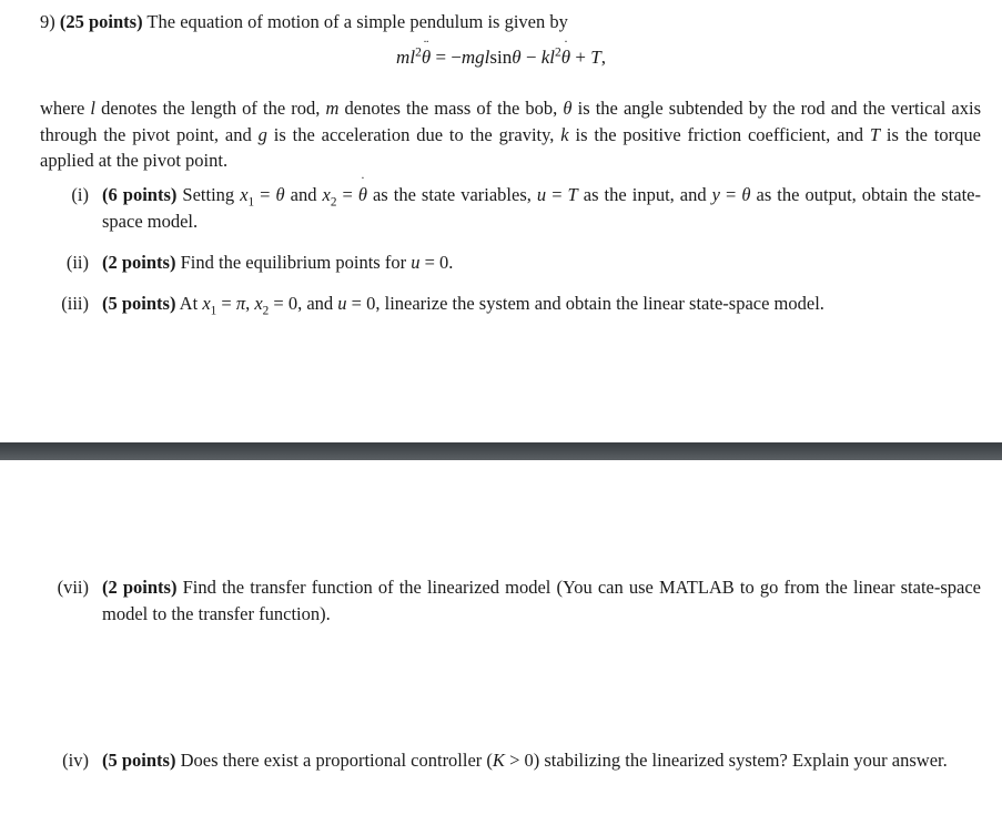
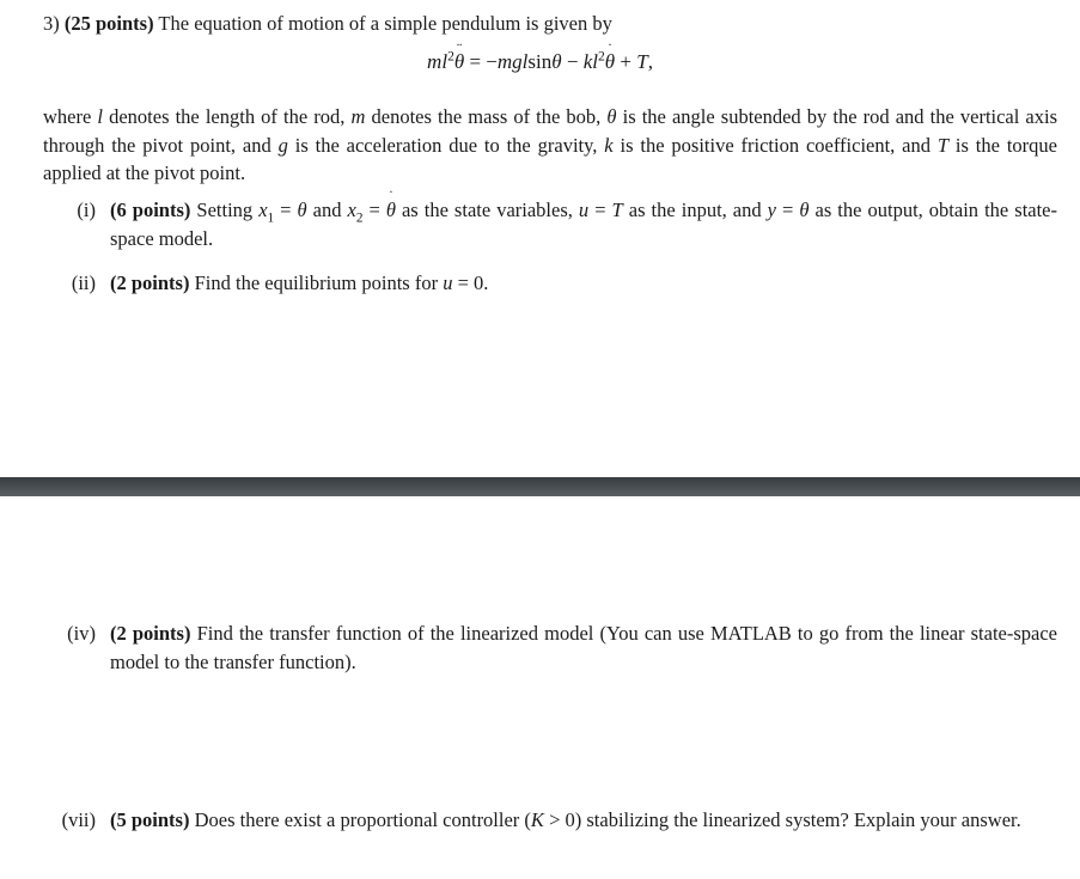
- 9) (25 points) The equation of motion of a simple pendulum is given by
+ 3) (25 points) The equation of motion of a simple pendulum is given by
  ml2
  ¨
  θ = −mglsinθ − kl2
  ˙
  θ + T,
  where l denotes the length of the rod, m denotes the mass of the bob, θ is the angle subtended by the rod and the vertical axis through the pivot point, and g is the acceleration due to the gravity, k is the positive friction coefficient, and T is the torque applied at the pivot point.
  (i)
  (6 points) Setting x1 = θ and x2 =
  ˙
  θ as the state variables, u = T as the input, and y = θ as the output, obtain the state-space model.
  (ii)
  (2 points) Find the equilibrium points for u = 0.
- (iii)
- (5 points) At x1 = π, x2 = 0, and u = 0, linearize the system and obtain the linear state-space model.
- (vii)
+ (iv)
  (2 points) Find the transfer function of the linearized model (You can use MATLAB to go from the linear state-space model to the transfer function).
- (iv)
+ (vii)
  (5 points) Does there exist a proportional controller (K > 0) stabilizing the linearized system? Explain your answer.
